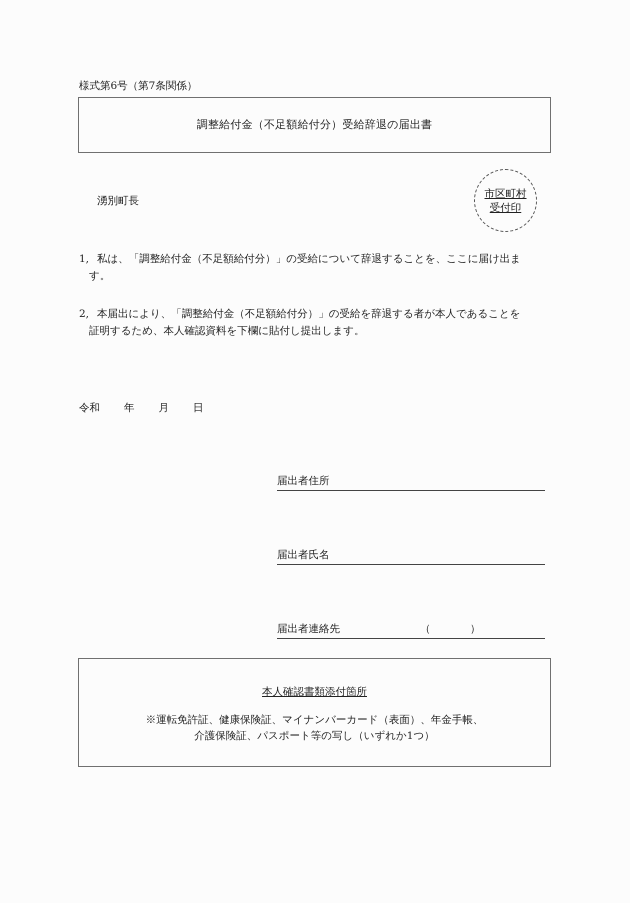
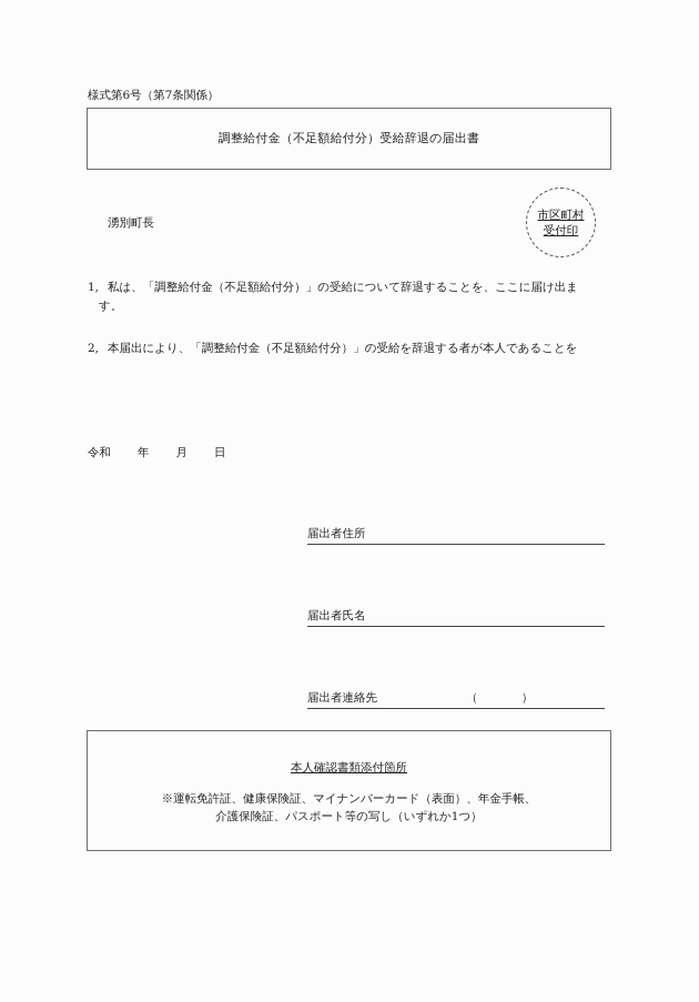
  様式第6号（第7条関係）
  調整給付金（不足額給付分）受給辞退の届出書
  湧別町長
  市区町村
  受付印
  1, 私は、「調整給付金（不足額給付分）」の受給について辞退することを、ここに届け出ま
  す。
  2, 本届出により、「調整給付金（不足額給付分）」の受給を辞退する者が本人であることを
- 証明するため、本人確認資料を下欄に貼付し提出します。
  令和
  年
  月
  日
  届出者住所
  届出者氏名
  届出者連絡先
  （
  ）
  本人確認書類添付箇所
  ※運転免許証、健康保険証、マイナンバーカード（表面）、年金手帳、
  介護保険証、パスポート等の写し（いずれか1つ）
